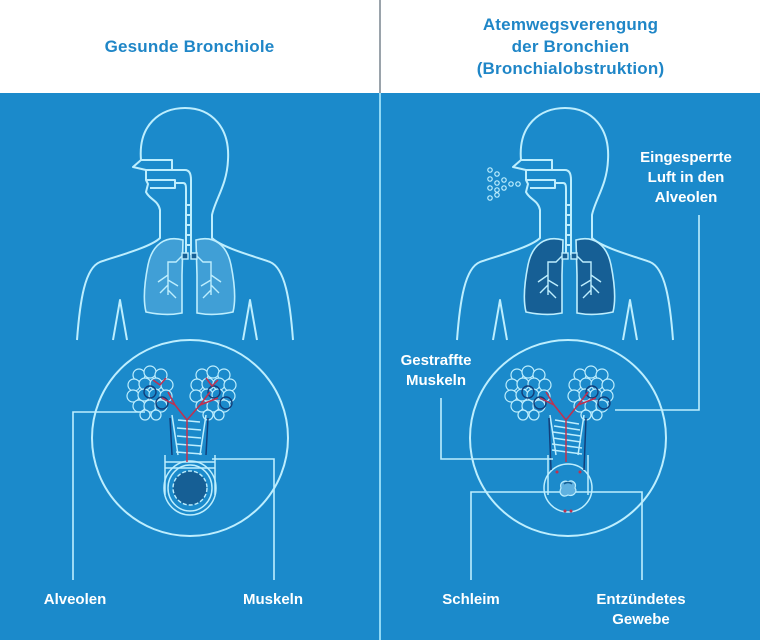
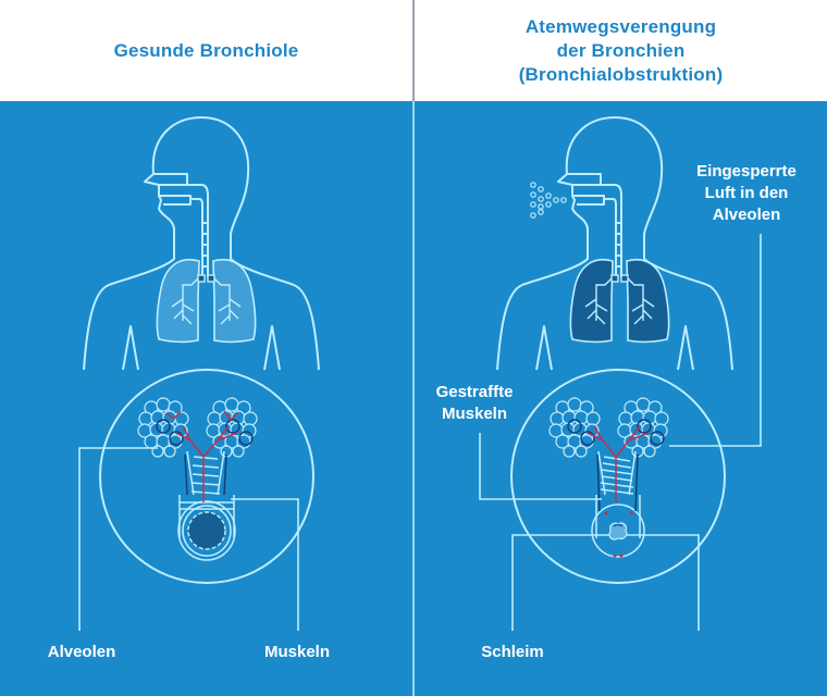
  Gesunde Bronchiole
  Atemwegsverengung
  der Bronchien
  (Bronchialobstruktion)
  Alveolen
  Muskeln
  Eingesperrte
  Luft in den
  Alveolen
  Gestraffte
  Muskeln
  Schleim
- Entzündetes
- Gewebe
